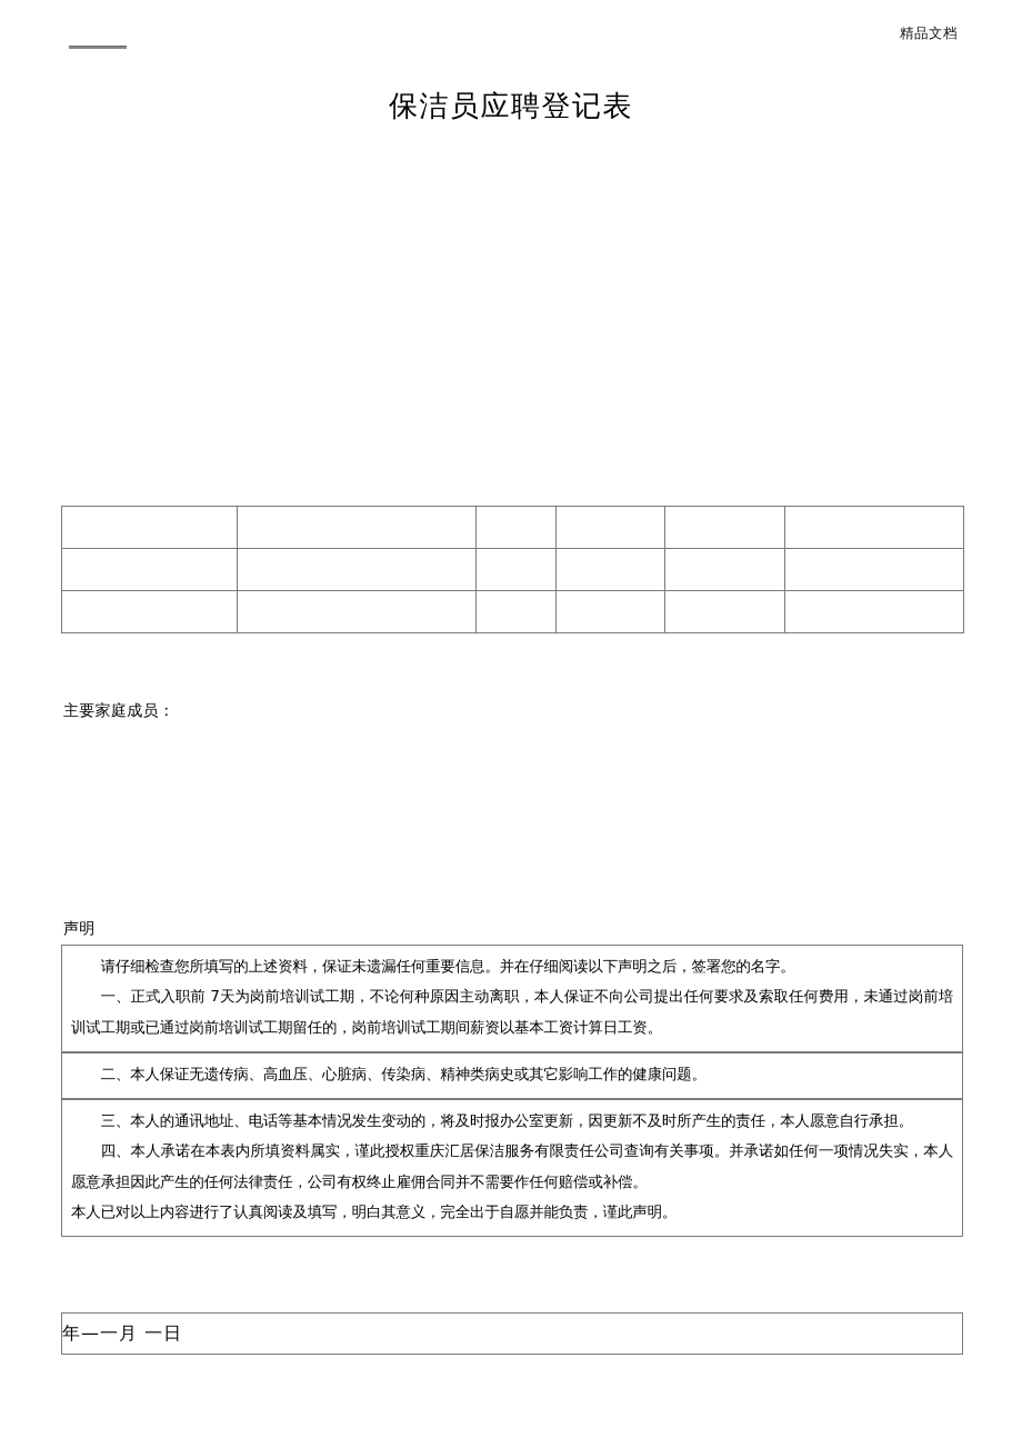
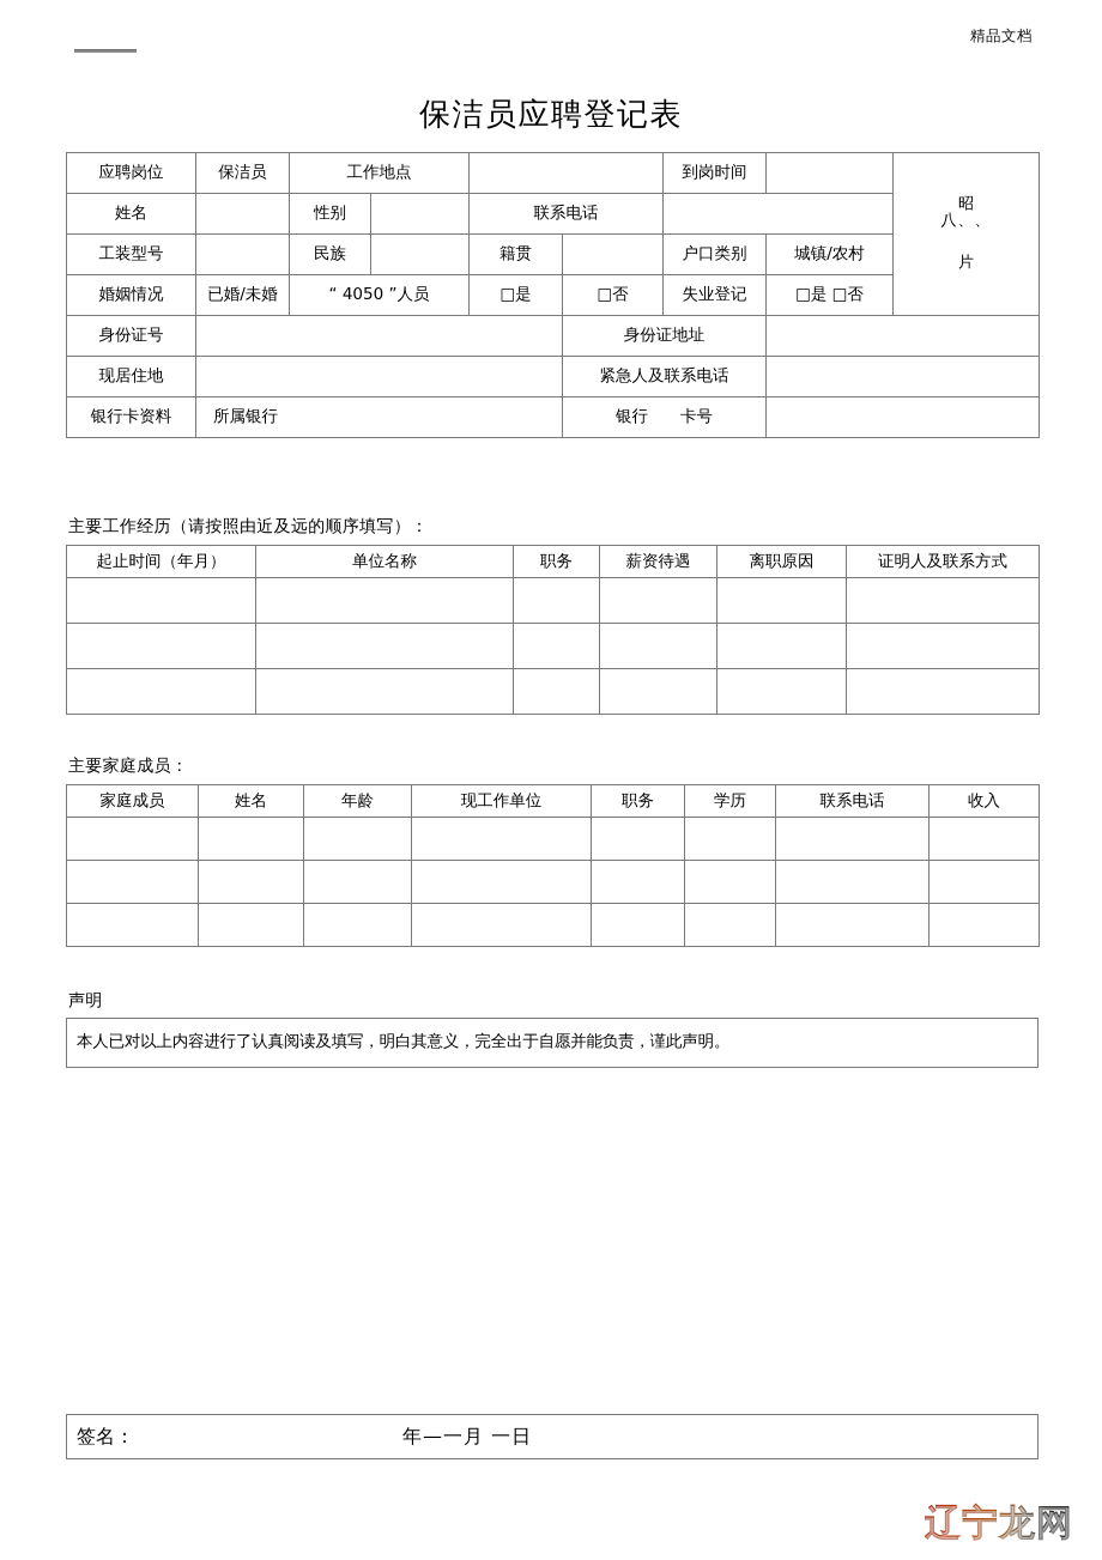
  精品文档
  保洁员应聘登记表
+ 应聘岗位	保洁员	工作地点		到岗时间		昭 八、、 片
+ 姓名		性别		联系电话
+ 工装型号		民族		籍贯		户口类别	城镇/农村
+ 婚姻情况	已婚/未婚	“ 4050 ”人员	□是	□否	失业登记	□是 □否
+ 身份证号		身份证地址
+ 现居住地		紧急人及联系电话
+ 银行卡资料	所属银行	银行 卡号
+ 主要工作经历（请按照由近及远的顺序填写）：
+ 起止时间（年月）	单位名称	职务	薪资待遇	离职原因	证明人及联系方式
  主要家庭成员：
+ 家庭成员	姓名	年龄	现工作单位	职务	学历	联系电话	收入
  声明
- 请仔细检查您所填写的上述资料，保证未遗漏任何重要信息。并在仔细阅读以下声明之后，签署您的名字。
- 一、正式入职前 7天为岗前培训试工期，不论何种原因主动离职，本人保证不向公司提出任何要求及索取任何费用，未通过岗前培训试工期或已通过岗前培训试工期留任的，岗前培训试工期间薪资以基本工资计算日工资。
- 二、本人保证无遗传病、高血压、心脏病、传染病、精神类病史或其它影响工作的健康问题。
- 三、本人的通讯地址、电话等基本情况发生变动的，将及时报办公室更新，因更新不及时所产生的责任，本人愿意自行承担。
- 四、本人承诺在本表内所填资料属实，谨此授权重庆汇居保洁服务有限责任公司查询有关事项。并承诺如任何一项情况失实，本人愿意承担因此产生的任何法律责任，公司有权终止雇佣合同并不需要作任何赔偿或补偿。
  本人已对以上内容进行了认真阅读及填写，明白其意义，完全出于自愿并能负责，谨此声明。
+ 签名：
  年—一月 一日
+ 辽宁龙网
